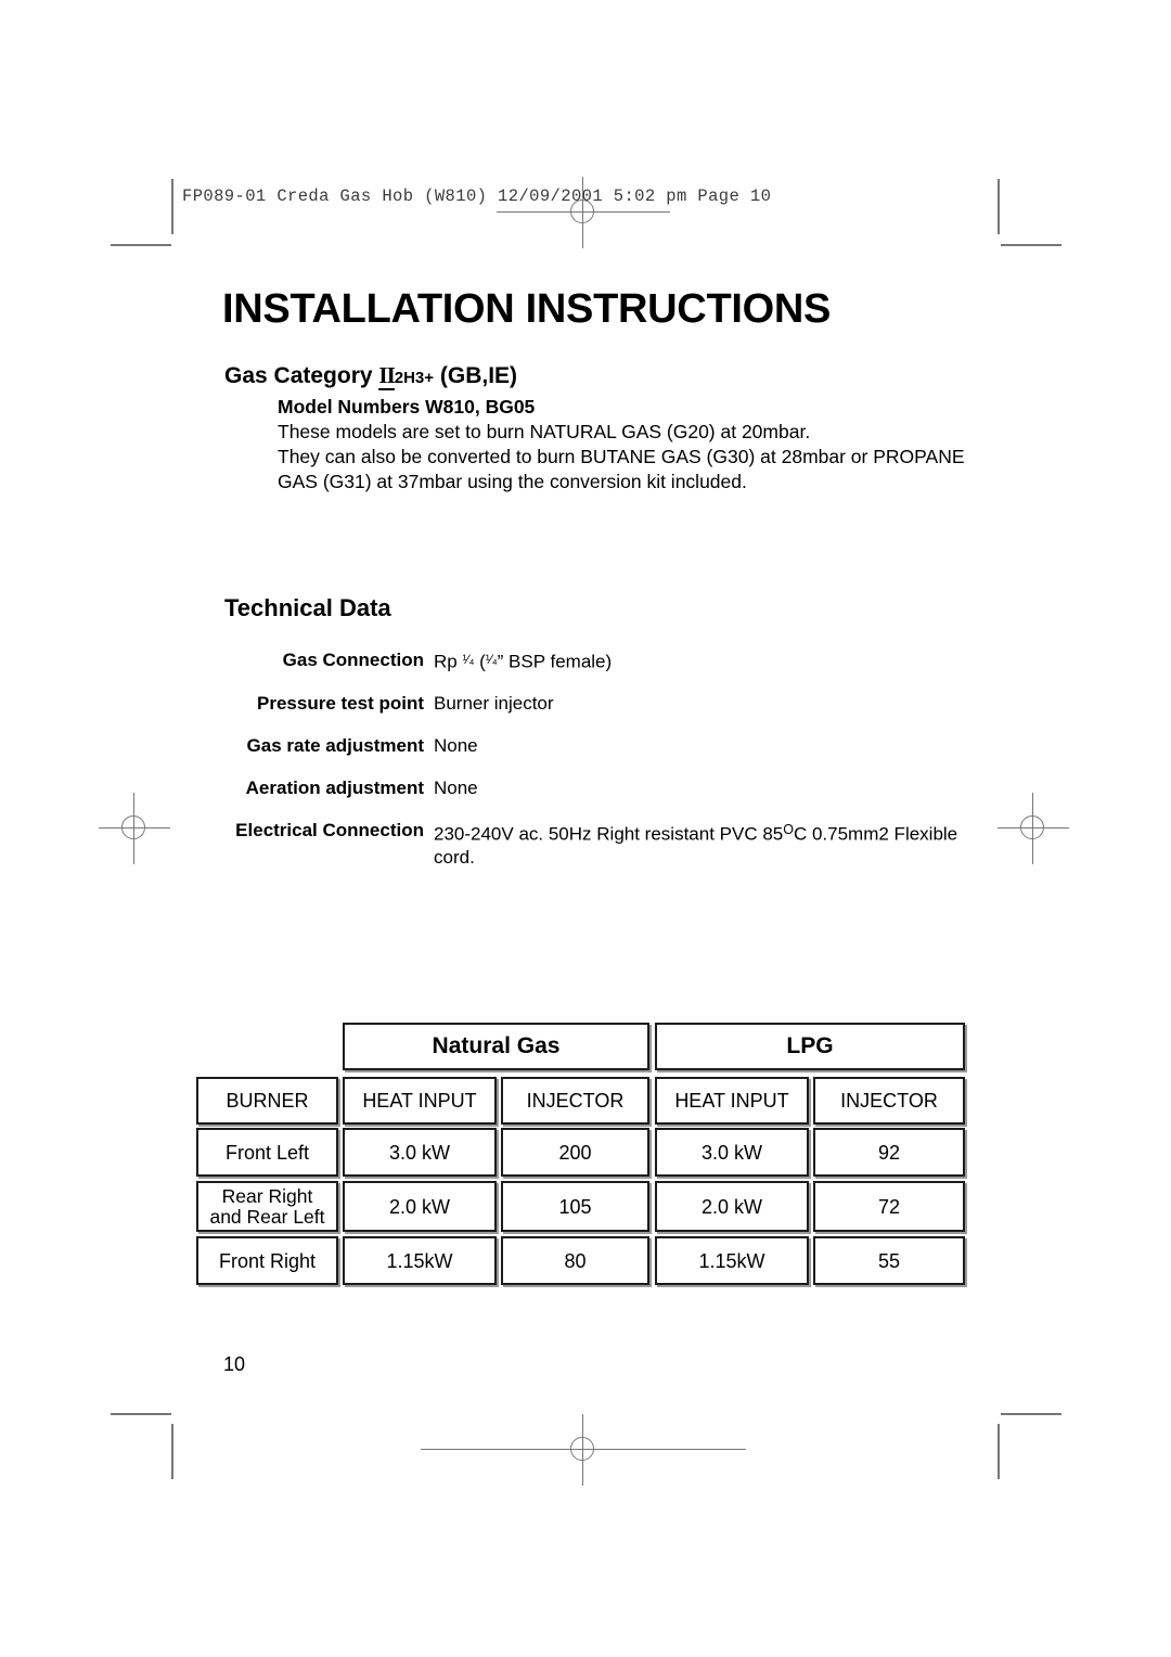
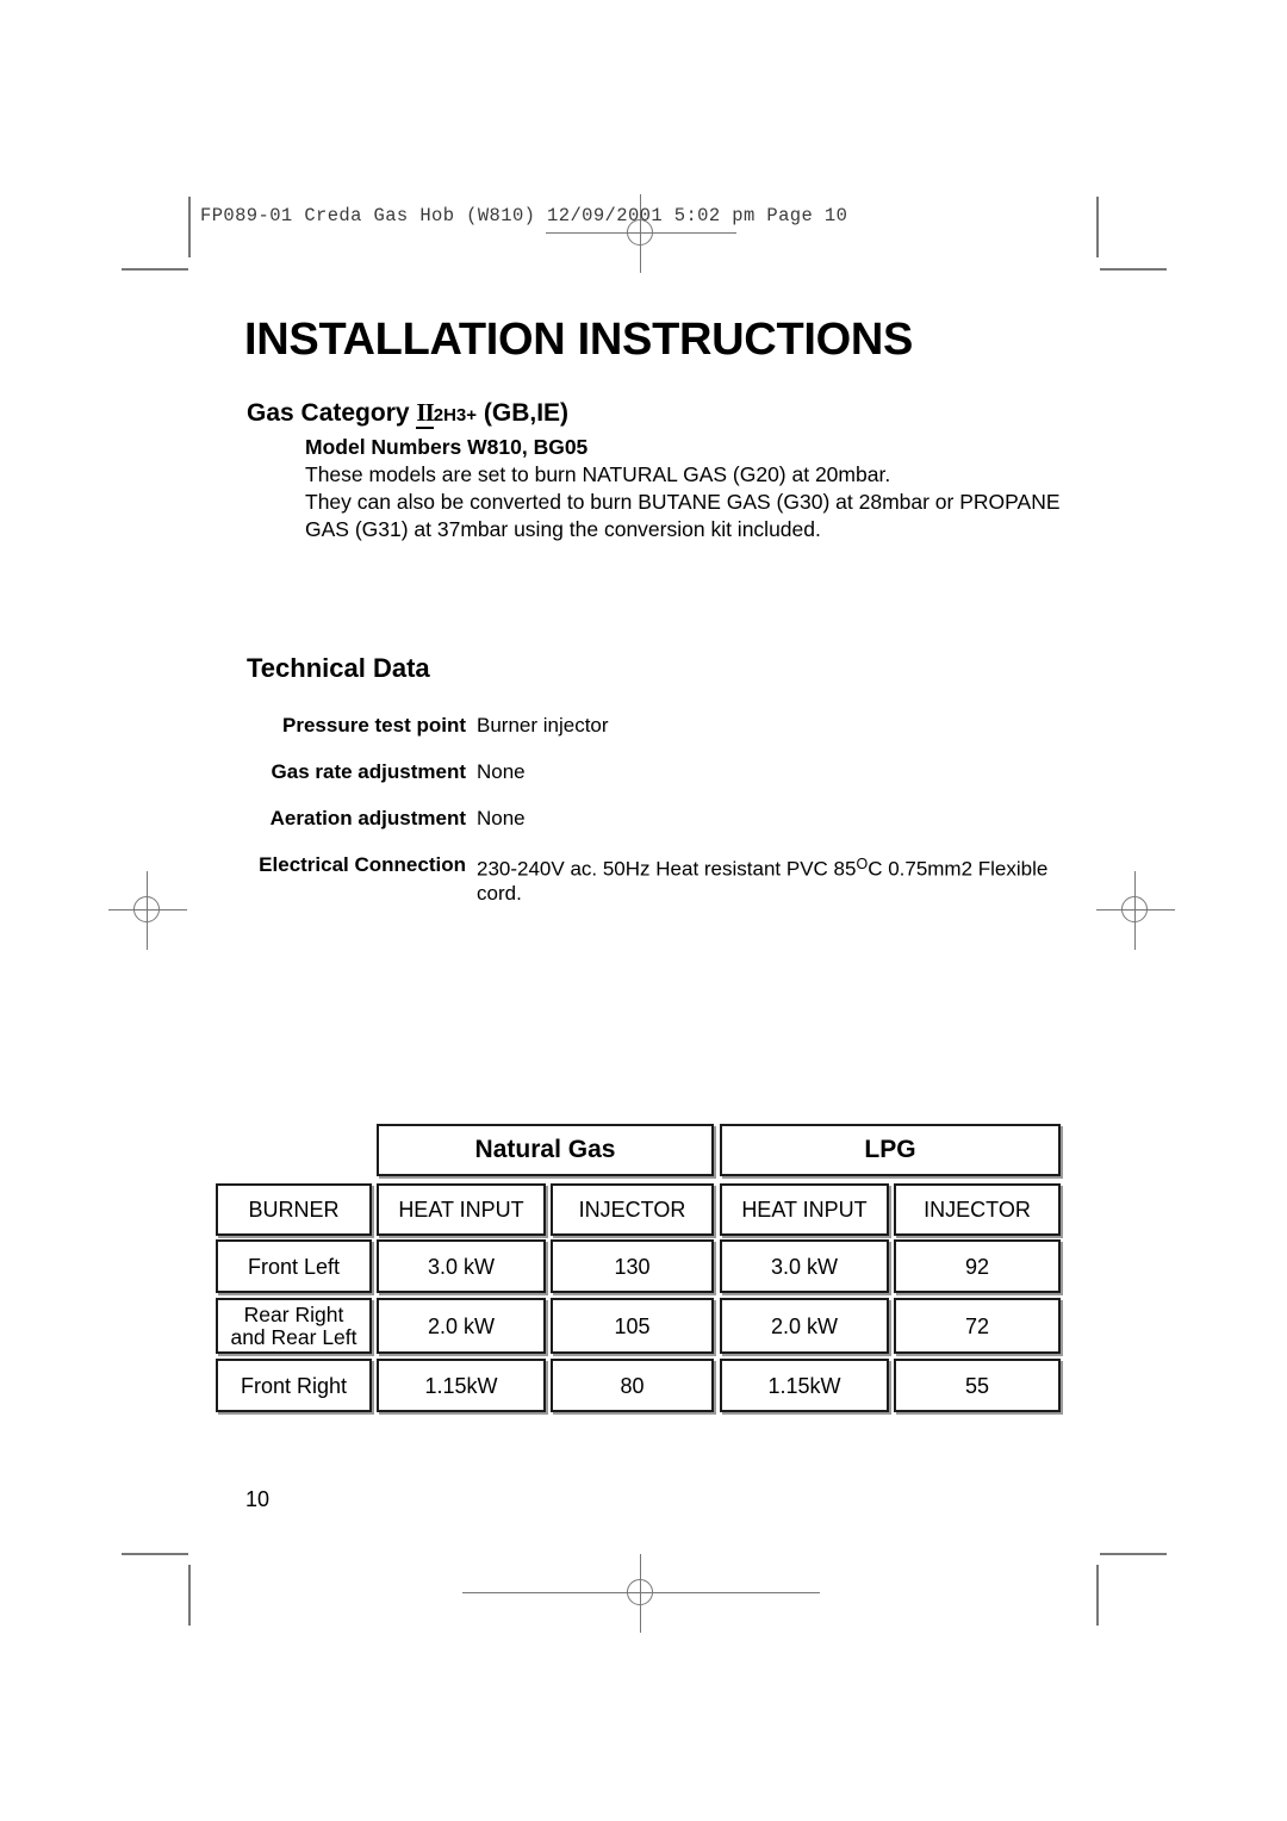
  FP089-01 Creda Gas Hob (W810) 12/09/2001 5:02 pm Page 10
  INSTALLATION INSTRUCTIONS
  Gas Category II2H3+ (GB,IE)
  Model Numbers W810, BG05
  These models are set to burn NATURAL GAS (G20) at 20mbar.
  They can also be converted to burn BUTANE GAS (G30) at 28mbar or PROPANE
  GAS (G31) at 37mbar using the conversion kit included.
  Technical Data
- Gas Connection	Rp ¹⁄₄ (¹⁄₄” BSP female)
  Pressure test point	Burner injector
  Gas rate adjustment	None
  Aeration adjustment	None
- Electrical Connection	230-240V ac. 50Hz Right resistant PVC 85OC 0.75mm2 Flexible cord.
+ Electrical Connection	230-240V ac. 50Hz Heat resistant PVC 85OC 0.75mm2 Flexible cord.
  Natural Gas
  LPG
  BURNER
  HEAT INPUT
  INJECTOR
  HEAT INPUT
  INJECTOR
  Front Left
  3.0 kW
- 200
+ 130
  3.0 kW
  92
  Rear Right
  and Rear Left
  2.0 kW
  105
  2.0 kW
  72
  Front Right
  1.15kW
  80
  1.15kW
  55
  10
